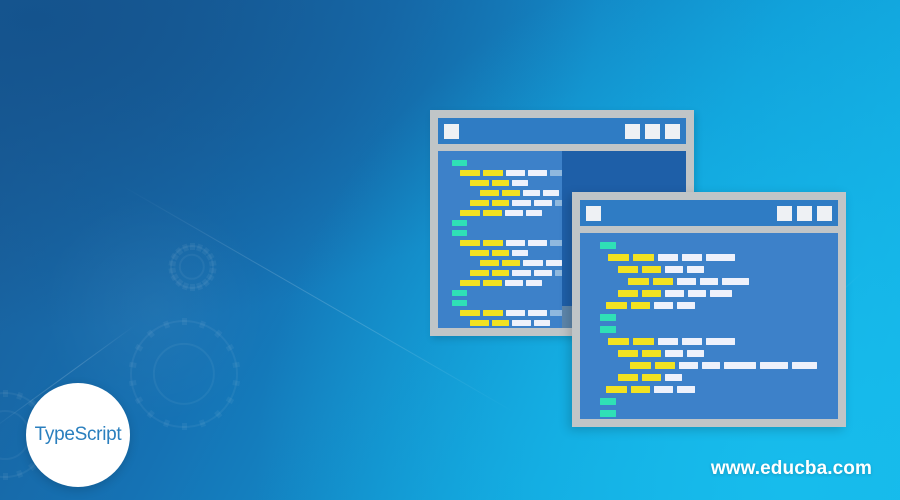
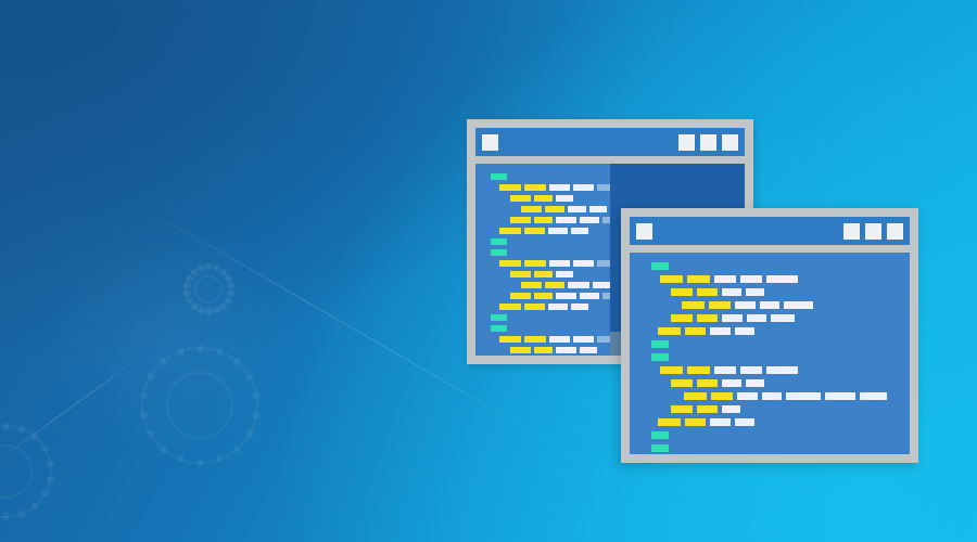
- TypeScript
- www.educba.com
